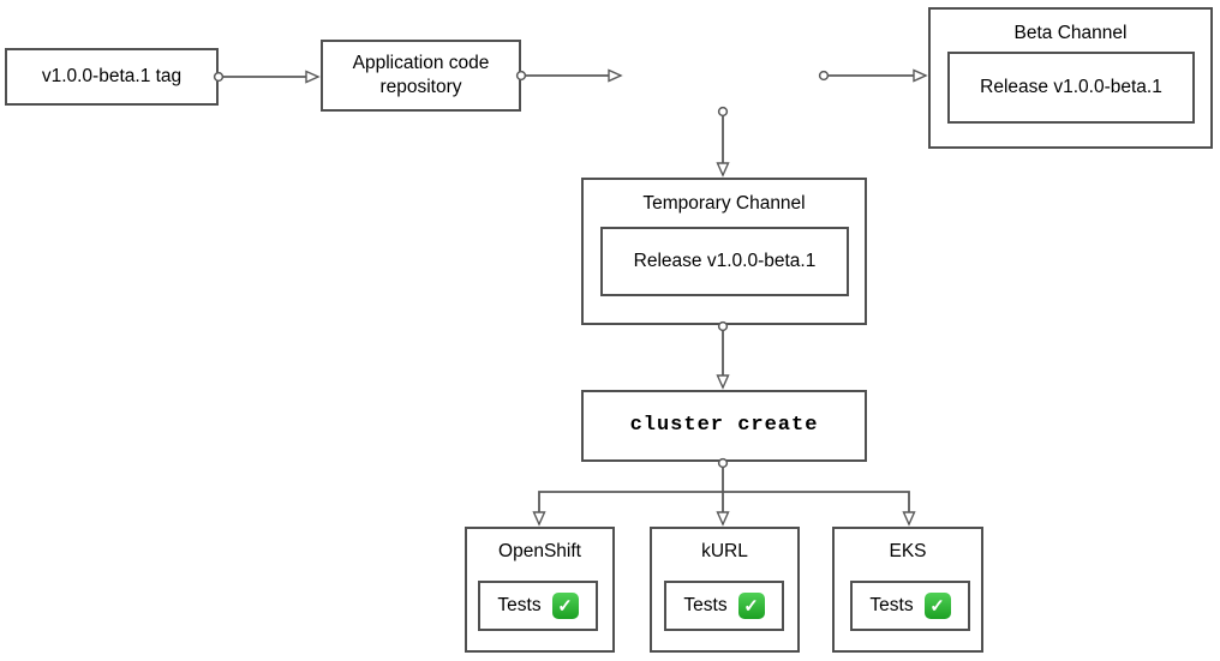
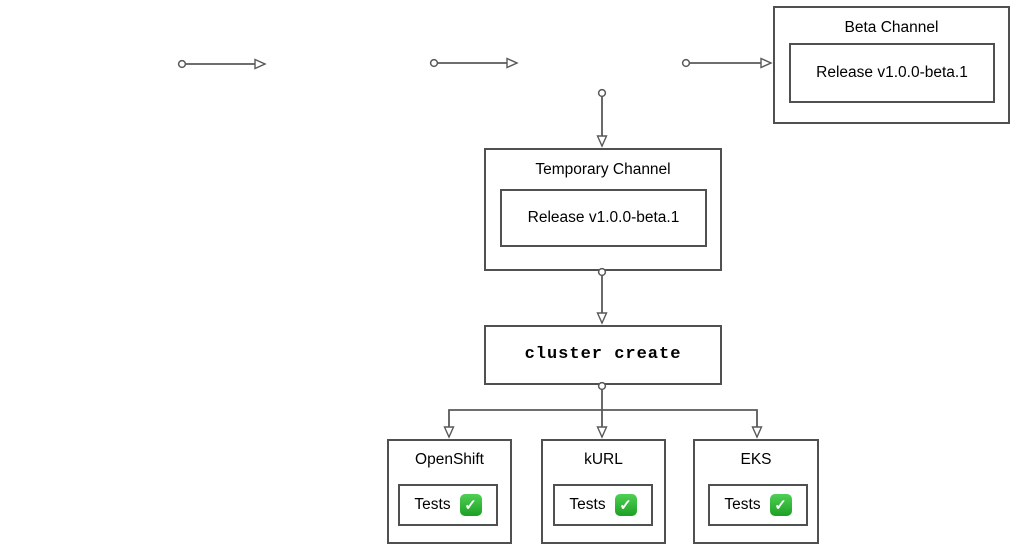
- v1.0.0-beta.1 tag
- Application code repository
  Beta Channel
  Release v1.0.0-beta.1
  Temporary Channel
  Release v1.0.0-beta.1
  cluster create
  OpenShift
  Tests
  ✓
  kURL
  Tests
  ✓
  EKS
  Tests
  ✓
